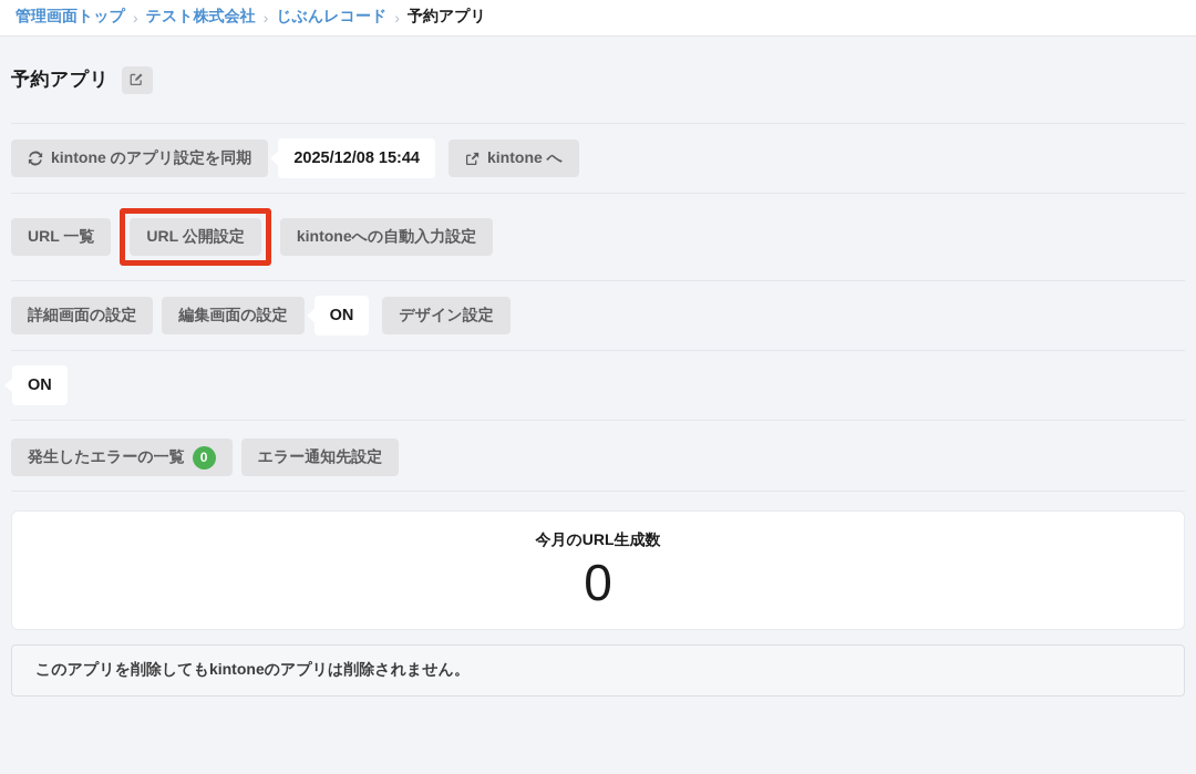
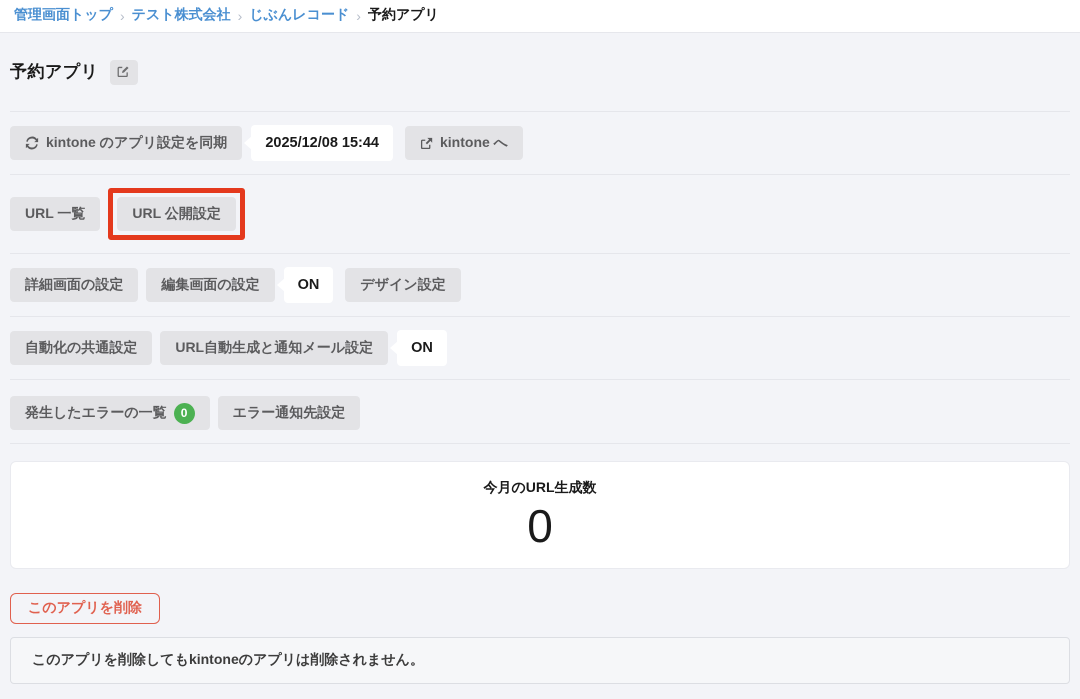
  管理画面トップ
  ›
  テスト株式会社
  ›
  じぶんレコード
  ›
  予約アプリ
  予約アプリ
  kintone のアプリ設定を同期
  2025/12/08 15:44
  kintone へ
  URL 一覧
  URL 公開設定
- kintoneへの自動入力設定
  詳細画面の設定
  編集画面の設定
  ON
  デザイン設定
+ 自動化の共通設定
+ URL自動生成と通知メール設定
  ON
  発生したエラーの一覧
  0
  エラー通知先設定
  今月のURL生成数
  0
+ このアプリを削除
  このアプリを削除してもkintoneのアプリは削除されません。
